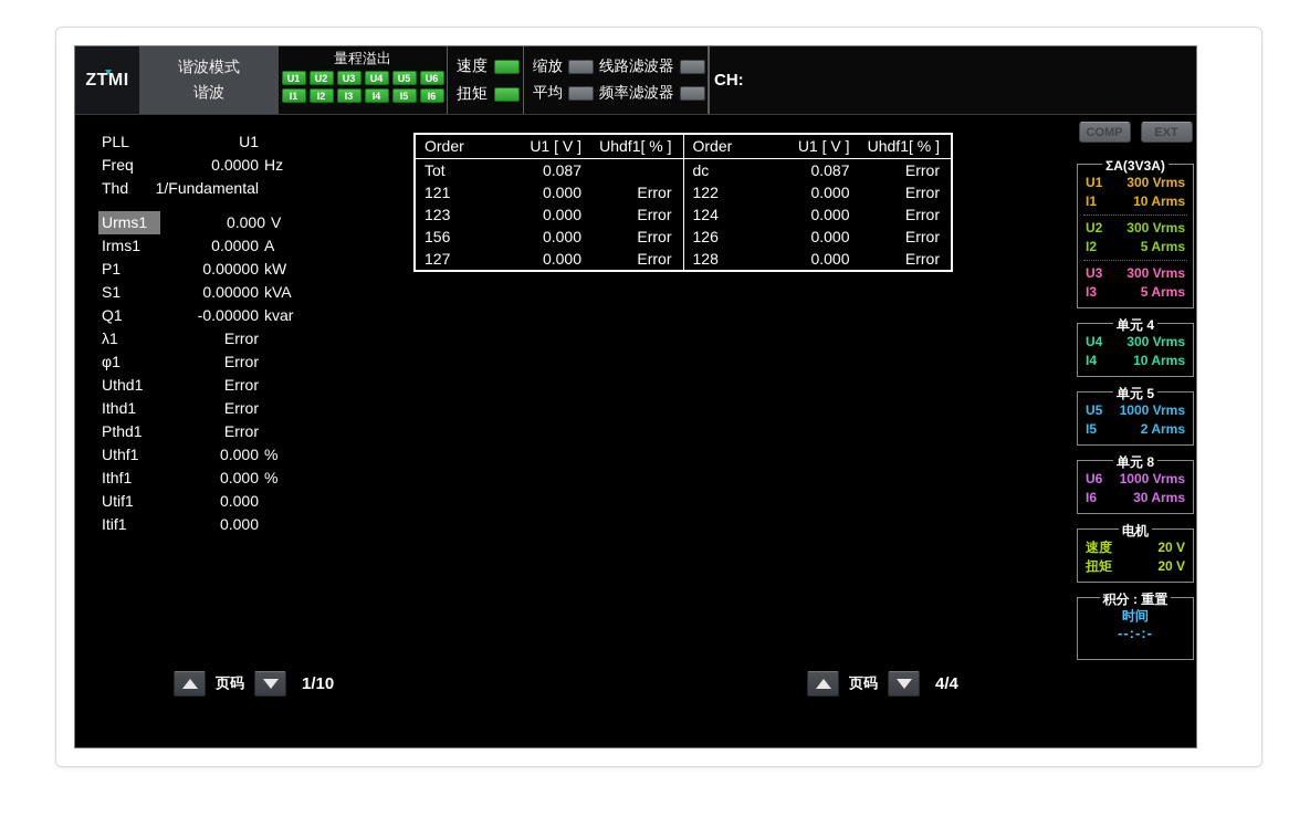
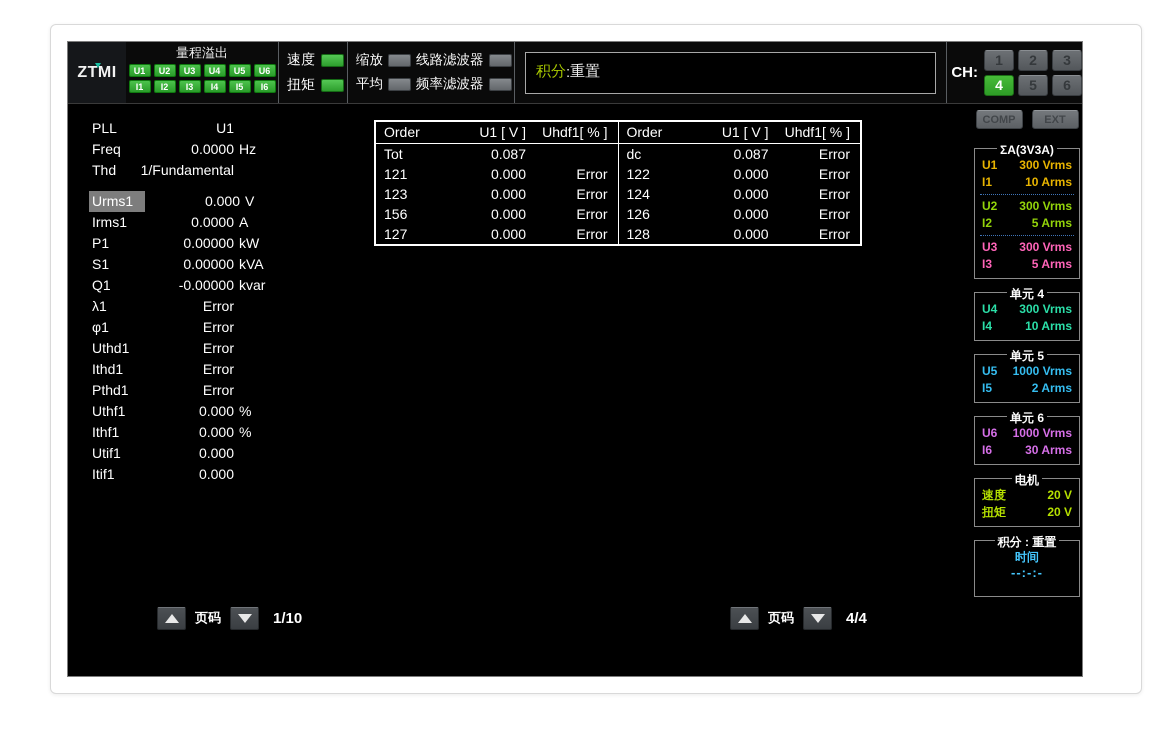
  ZTMI
- 谐波模式
- 谐波
  量程溢出
  U1
  U2
  U3
  U4
  U5
  U6
  I1
  I2
  I3
  I4
  I5
  I6
  速度
  扭矩
  缩放
  线路滤波器
  平均
  频率滤波器
+ 积分
+ :
+ 重置
  CH:
+ 1
+ 2
+ 3
+ 4
+ 5
+ 6
  PLL
  U1
  Freq
  0.0000
  Hz
  Thd
  1/Fundamental
  Urms1
  0.000
  V
  Irms1
  0.0000
  A
  P1
  0.00000
  kW
  S1
  0.00000
  kVA
  Q1
  -0.00000
  kvar
  λ1
  Error
  φ1
  Error
  Uthd1
  Error
  Ithd1
  Error
  Pthd1
  Error
  Uthf1
  0.000
  %
  Ithf1
  0.000
  %
  Utif1
  0.000
  Itif1
  0.000
  Order
  U1 [ V ]
  Uhdf1[ % ]
  Tot
  0.087
  121
  0.000
  Error
  123
  0.000
  Error
  156
  0.000
  Error
  127
  0.000
  Error
  Order
  U1 [ V ]
  Uhdf1[ % ]
  dc
  0.087
  Error
  122
  0.000
  Error
  124
  0.000
  Error
  126
  0.000
  Error
  128
  0.000
  Error
  页码
  1/10
  页码
  4/4
  COMP
  EXT
  ΣA(3V3A)
  U1
  300 Vrms
  I1
  10 Arms
  U2
  300 Vrms
  I2
  5 Arms
  U3
  300 Vrms
  I3
  5 Arms
  单元 4
  U4
  300 Vrms
  I4
  10 Arms
  单元 5
  U5
  1000 Vrms
  I5
  2 Arms
- 单元 8
+ 单元 6
  U6
  1000 Vrms
  I6
  30 Arms
  电机
  速度
  20 V
  扭矩
  20 V
  积分 : 重置
  时间
  --:-:-
